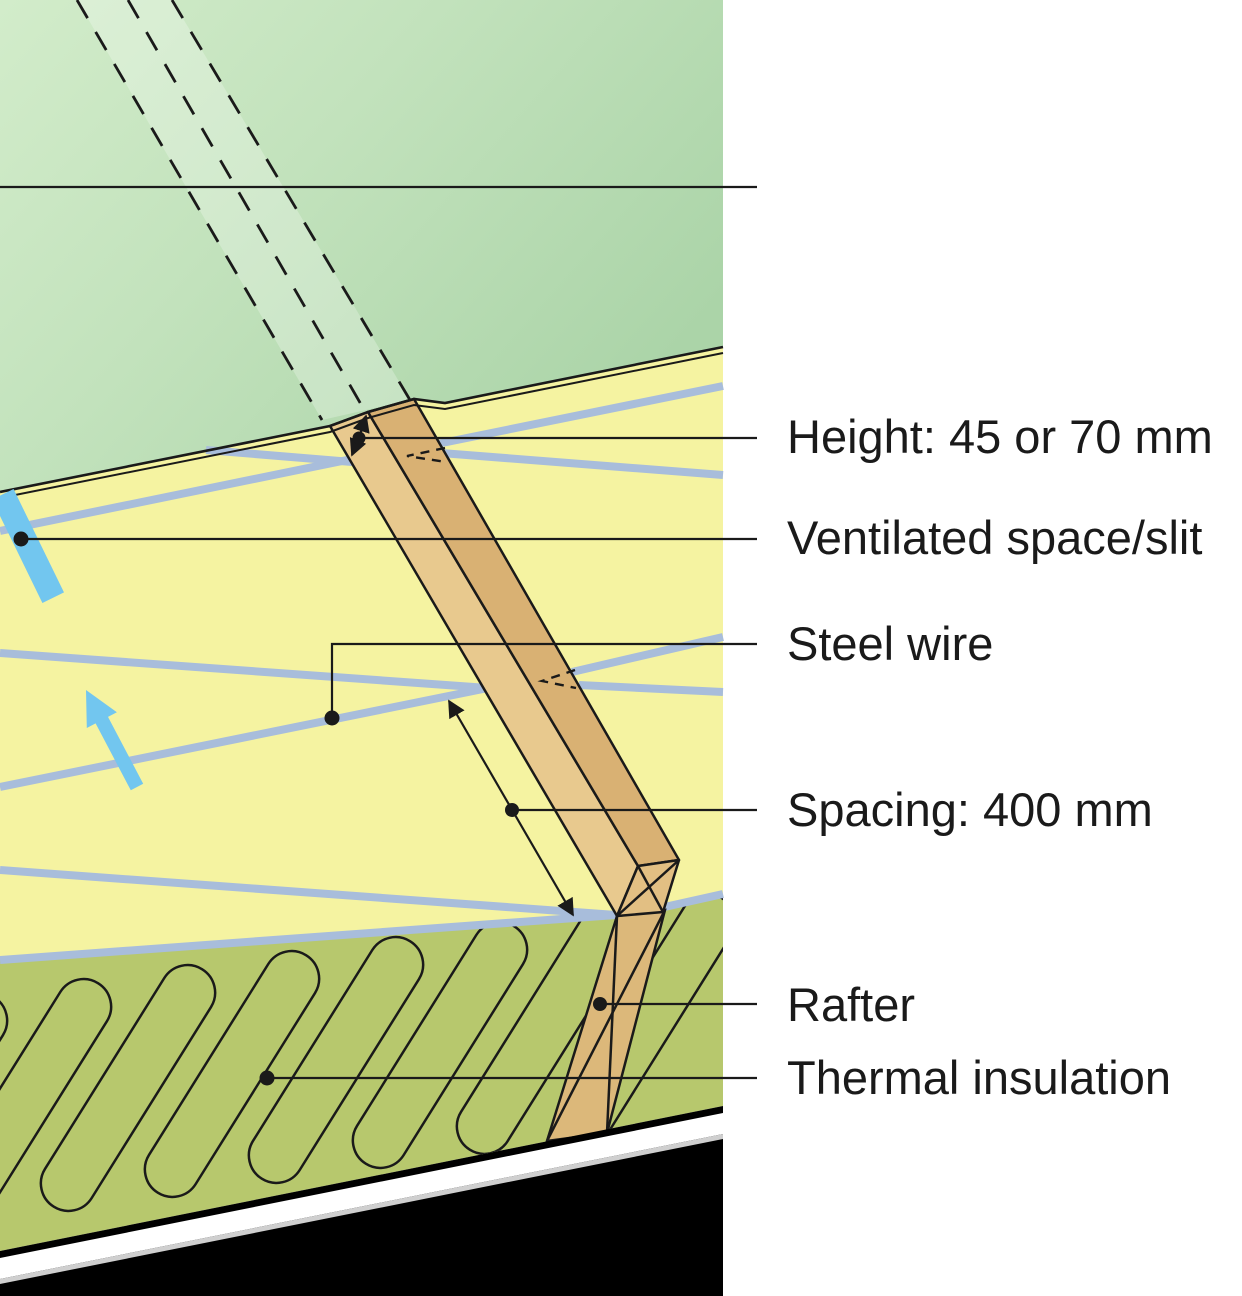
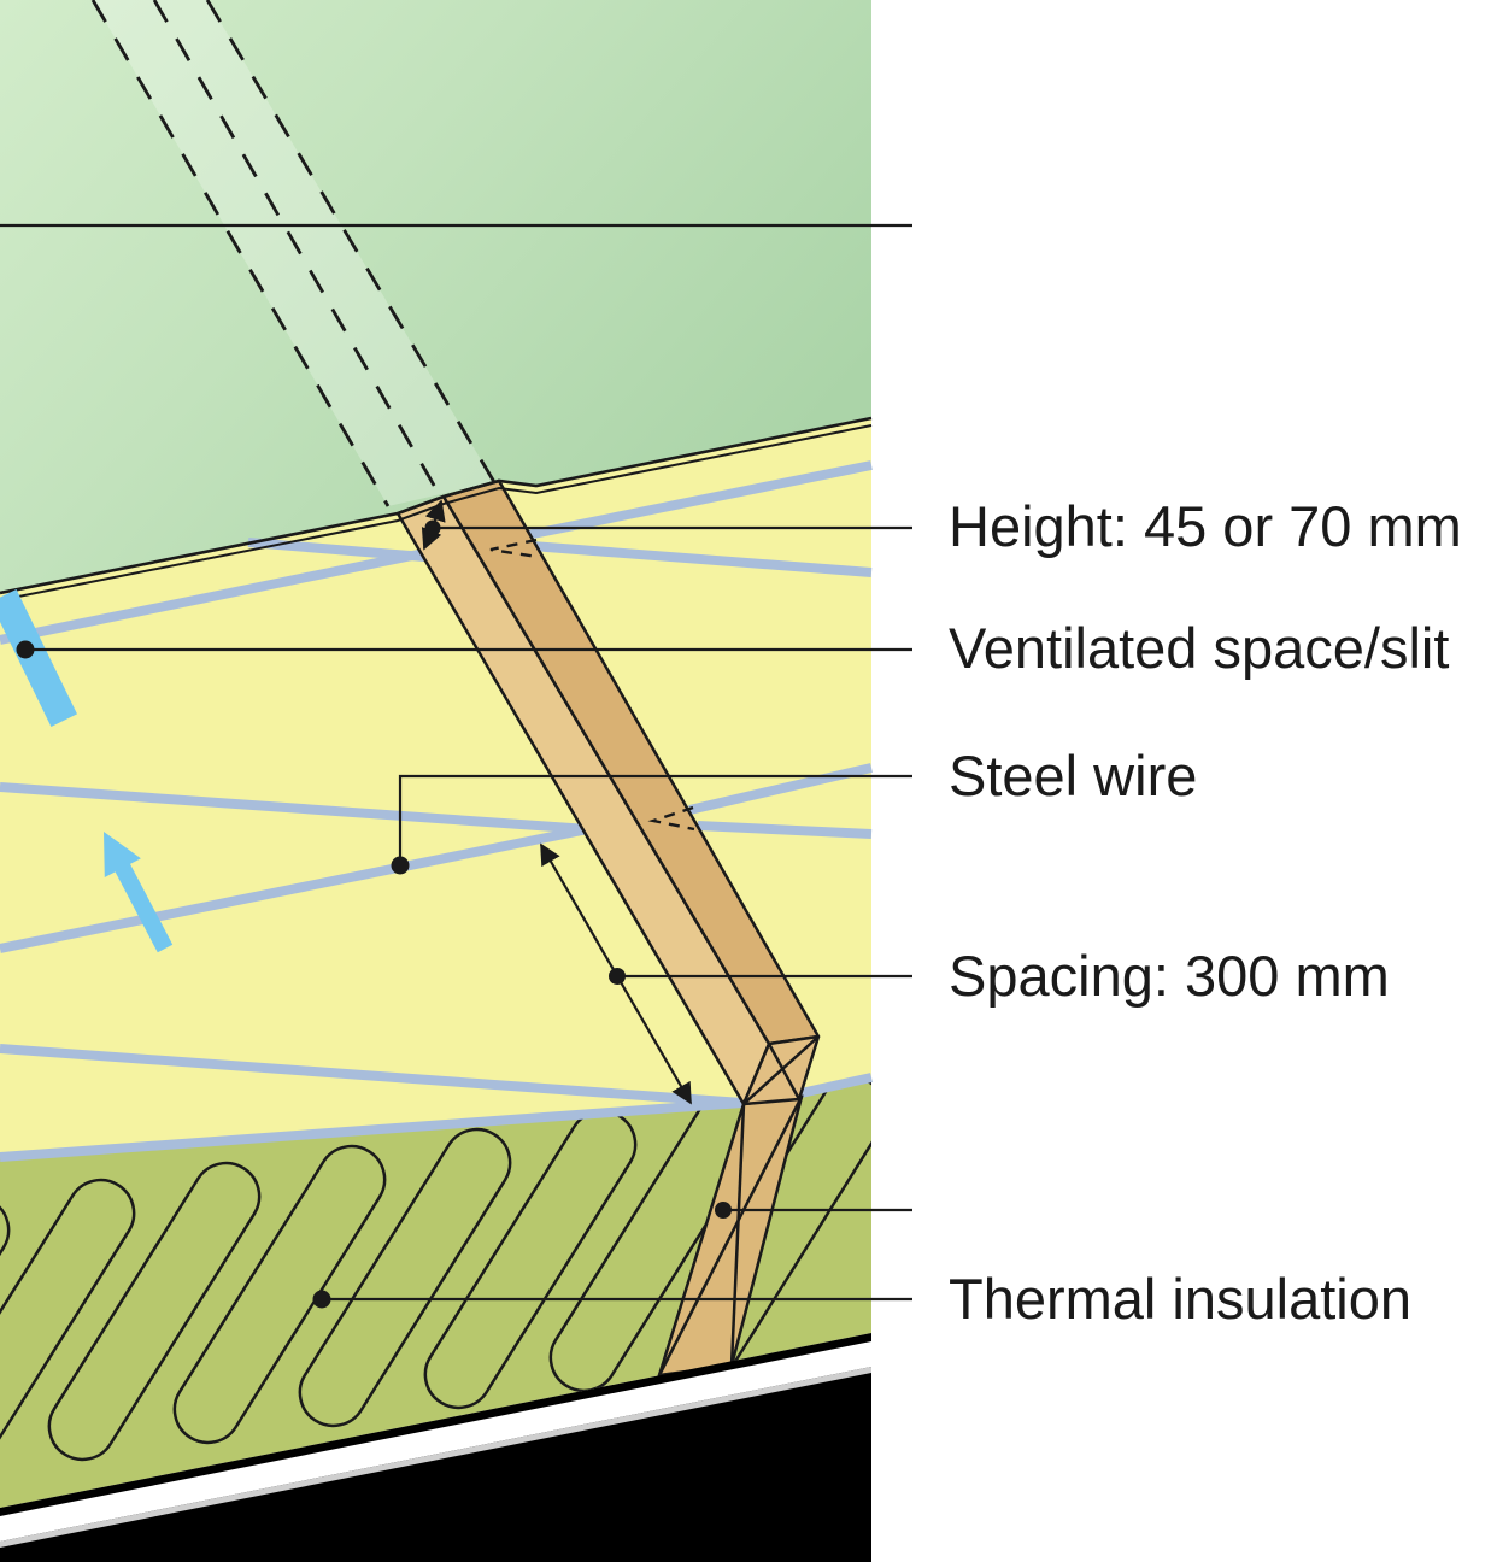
  Height: 45 or 70 mm
  Ventilated space/slit
  Steel wire
- Spacing: 400 mm
+ Spacing: 300 mm
- Rafter
  Thermal insulation
